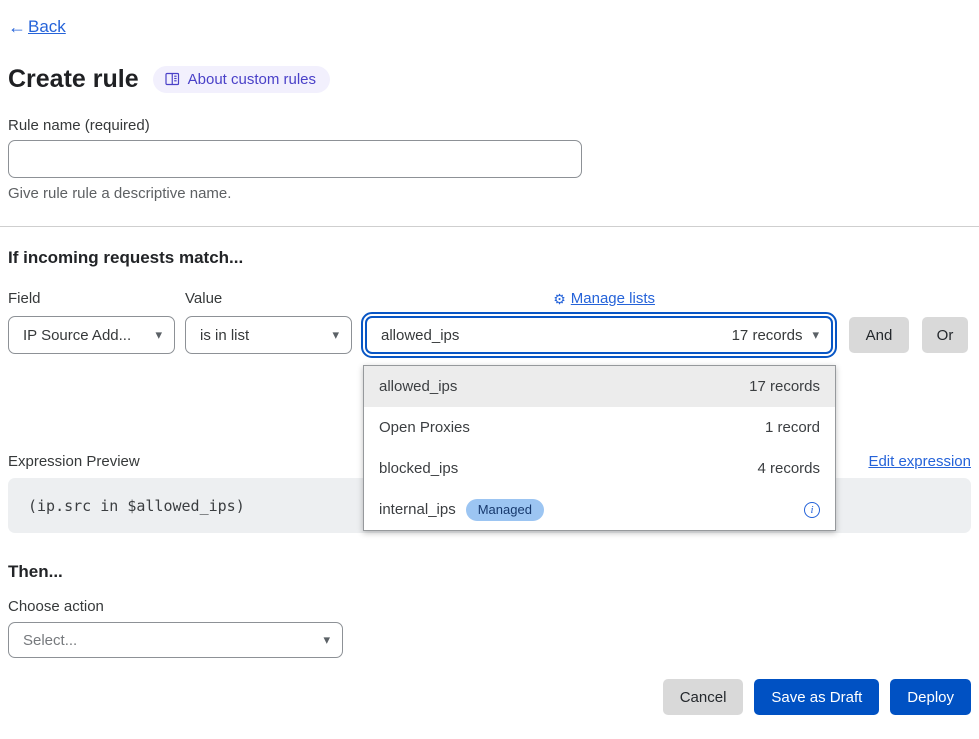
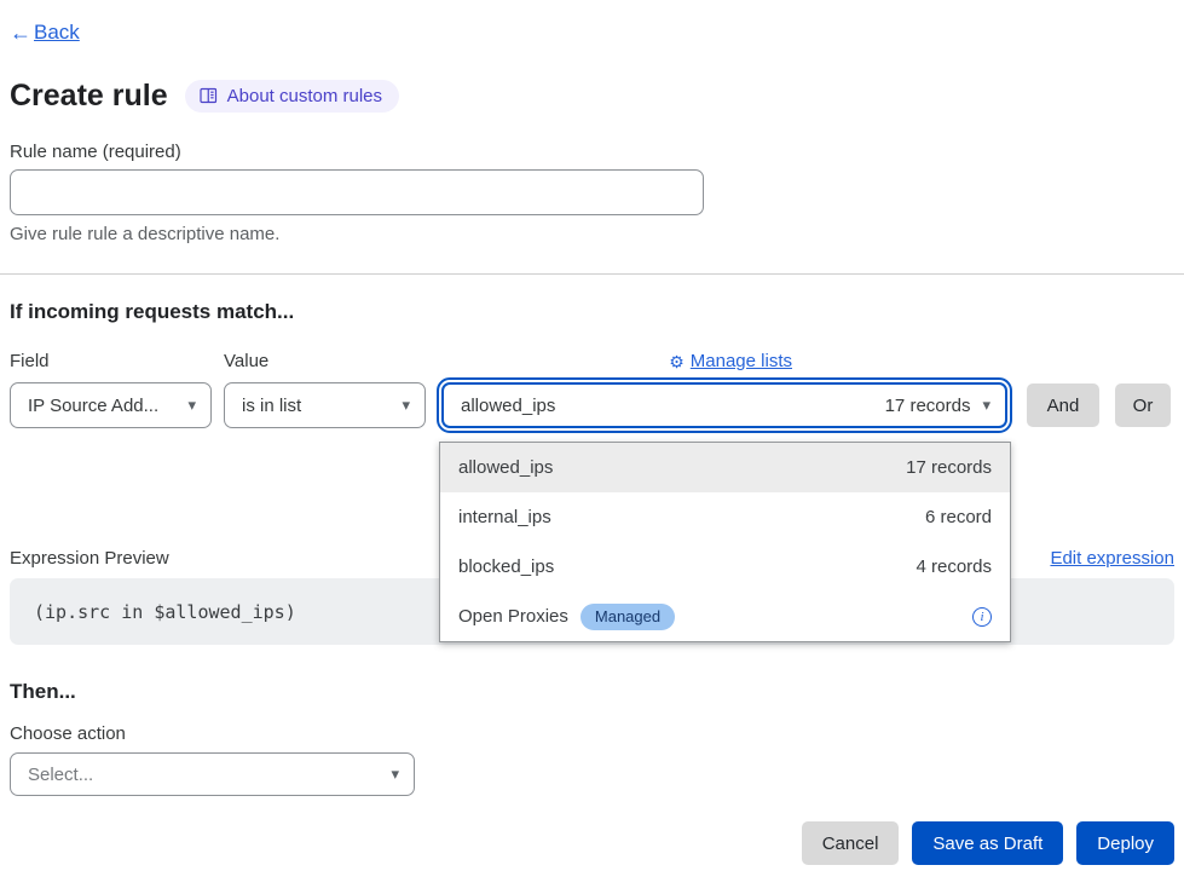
  ←
  Back
  Create rule
  About custom rules
  Rule name (required)
  Give rule rule a descriptive name.
  If incoming requests match...
  Field
  Value
  ⚙
  Manage lists
  IP Source Add...
  ▾
  is in list
  ▾
  allowed_ips
  17 records
  ▾
  And
  Or
  allowed_ips
  17 records
- Open Proxies
+ internal_ips
- 1 record
+ 6 record
  blocked_ips
  4 records
- internal_ips
+ Open Proxies
  Managed
  i
  Expression Preview
  Edit expression
  (ip.src in $allowed_ips)
  Then...
  Choose action
  Select...
  ▾
  Cancel
  Save as Draft
  Deploy
